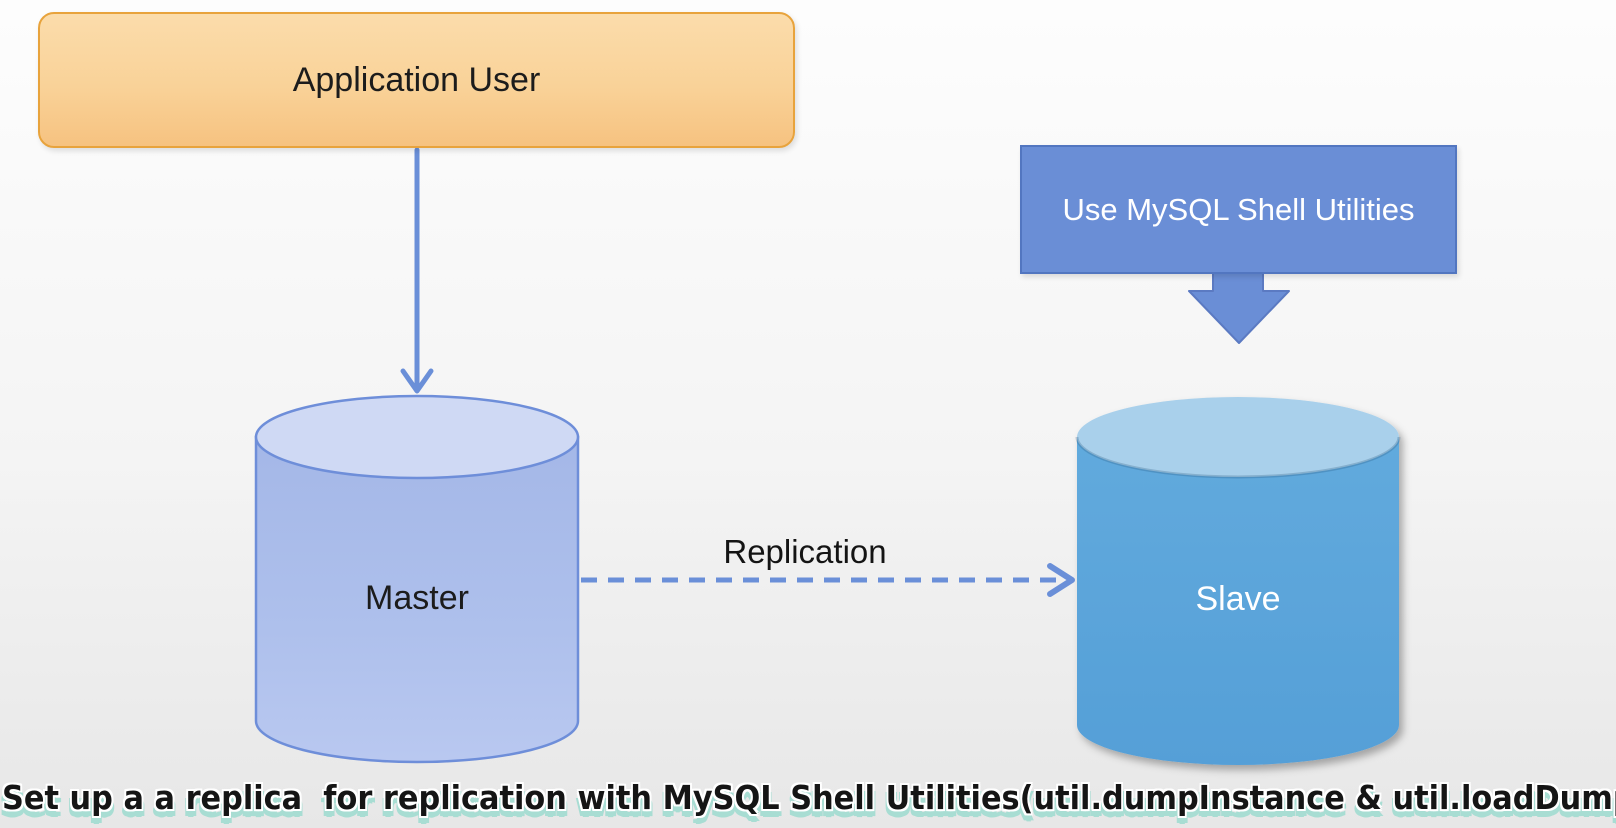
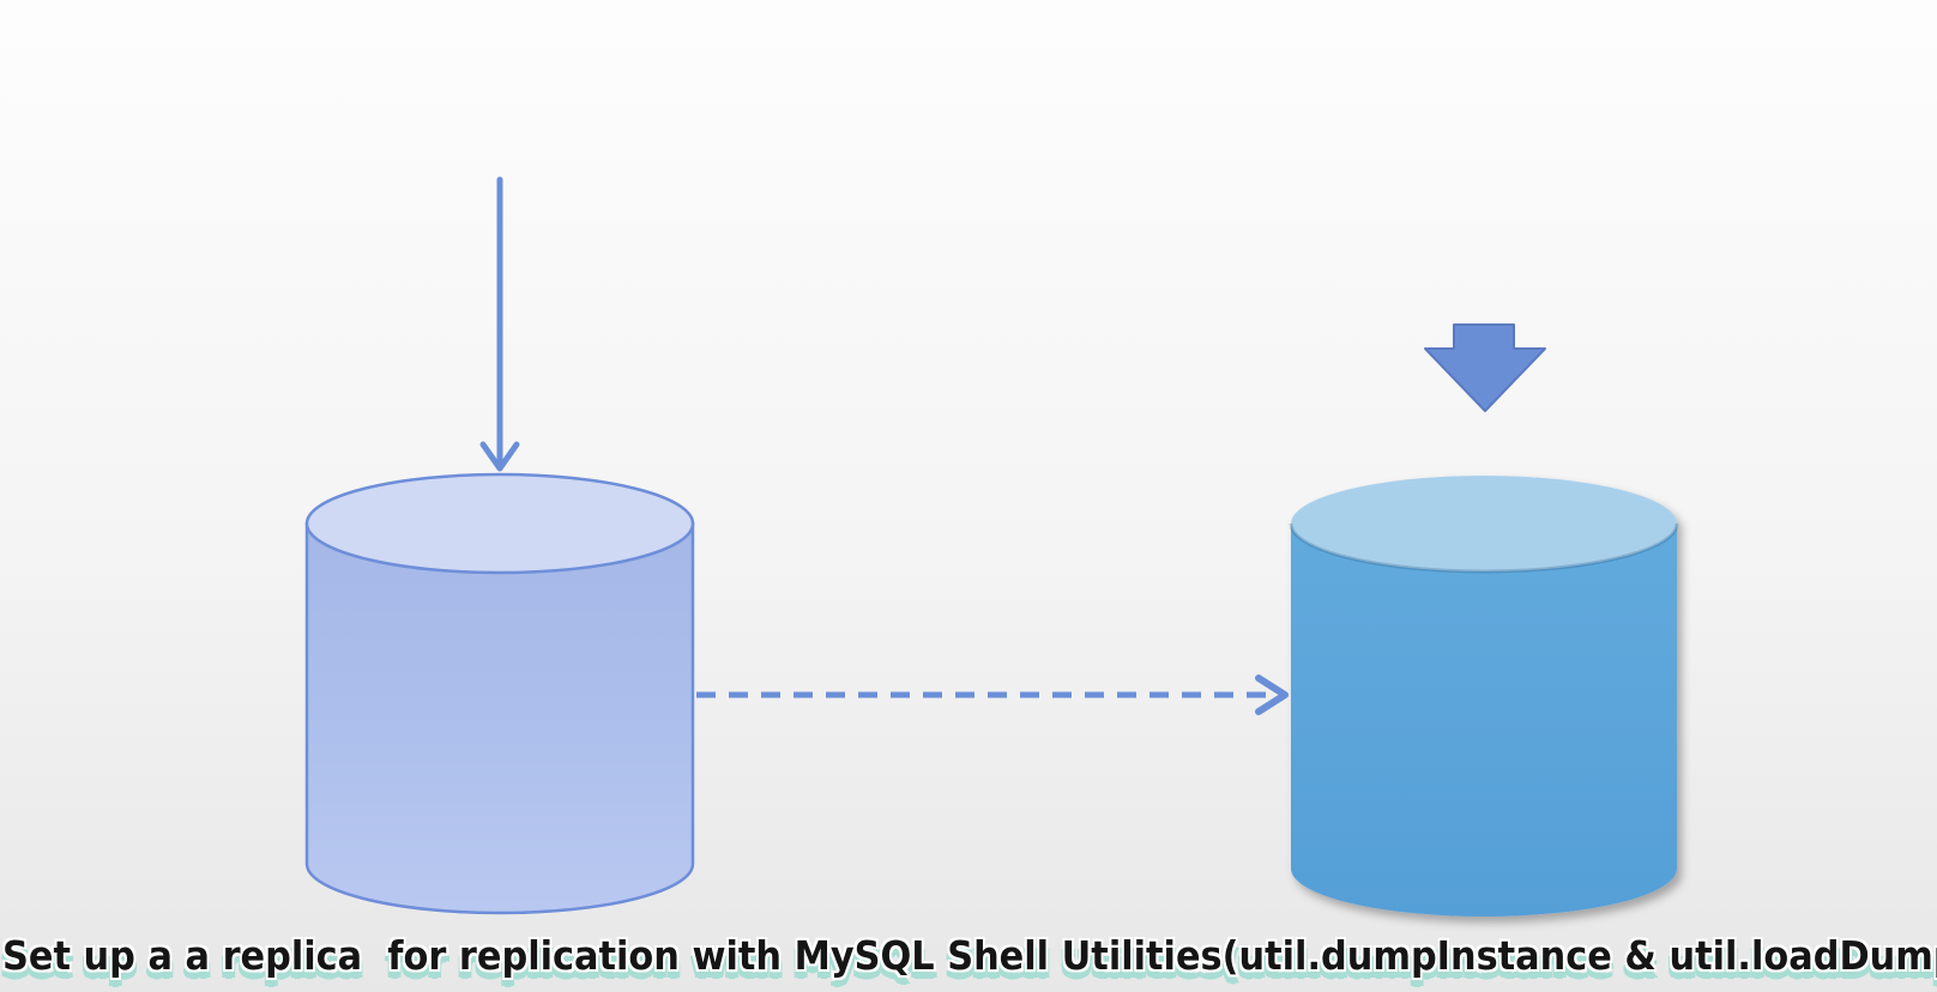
- Application User
- Use MySQL Shell Utilities
- Master
- Slave
- Replication
  Set up a a replica for replication with MySQL Shell Utilities(util.dumpInstance & util.loadDum
